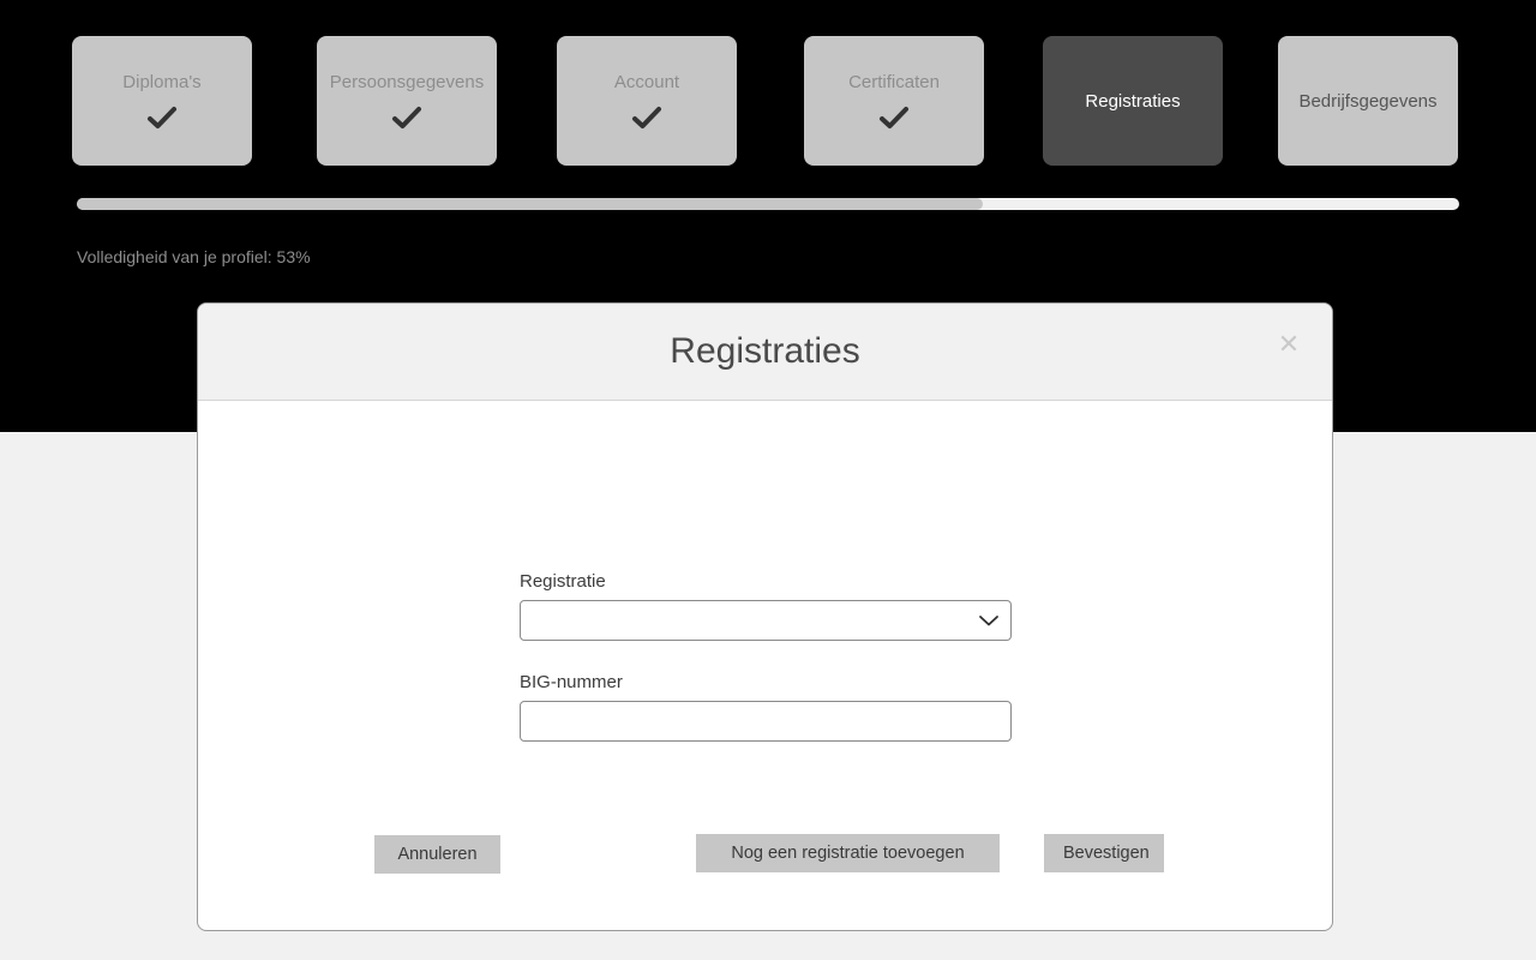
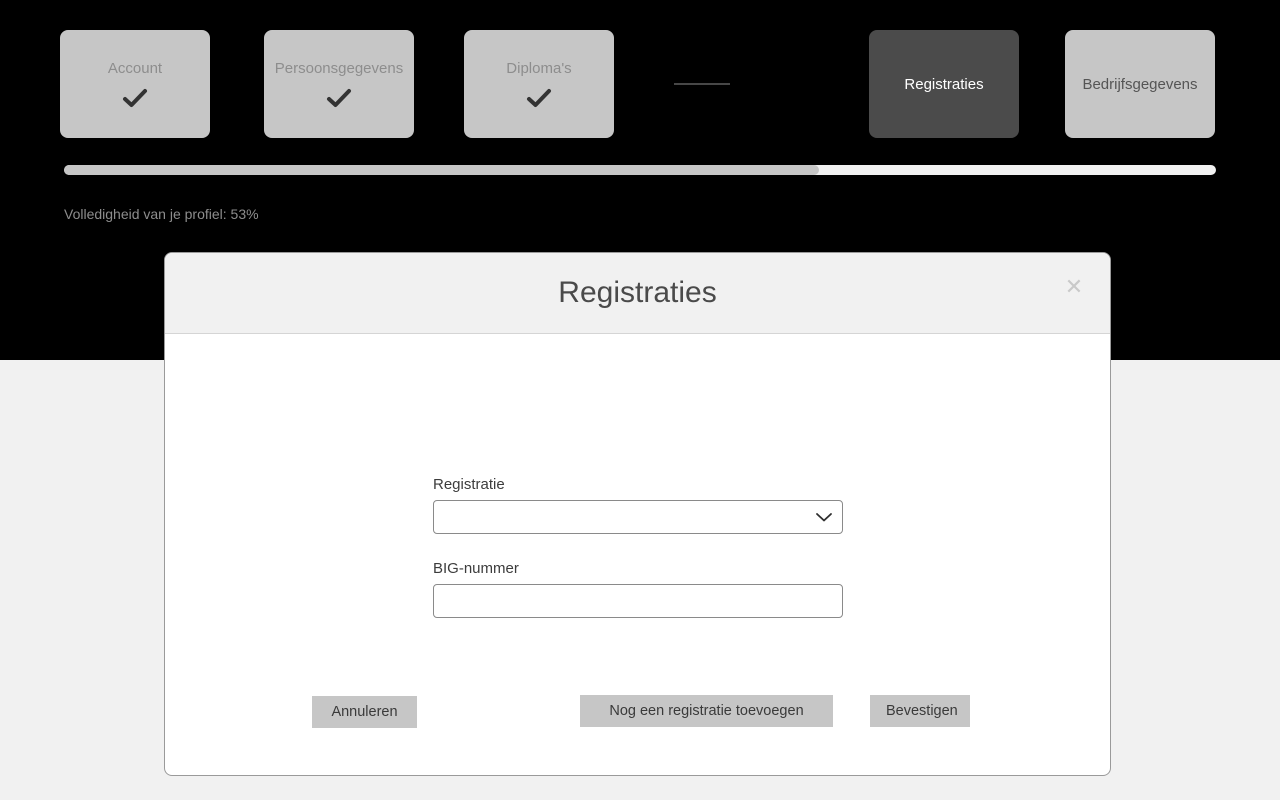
- Diploma's
+ Account
  Persoonsgegevens
- Account
+ Diploma's
- Certificaten
  Registraties
  Bedrijfsgegevens
  Volledigheid van je profiel: 53%
  Registraties
  ✕
  Registratie
  BIG-nummer
  Annuleren
  Nog een registratie toevoegen
  Bevestigen
